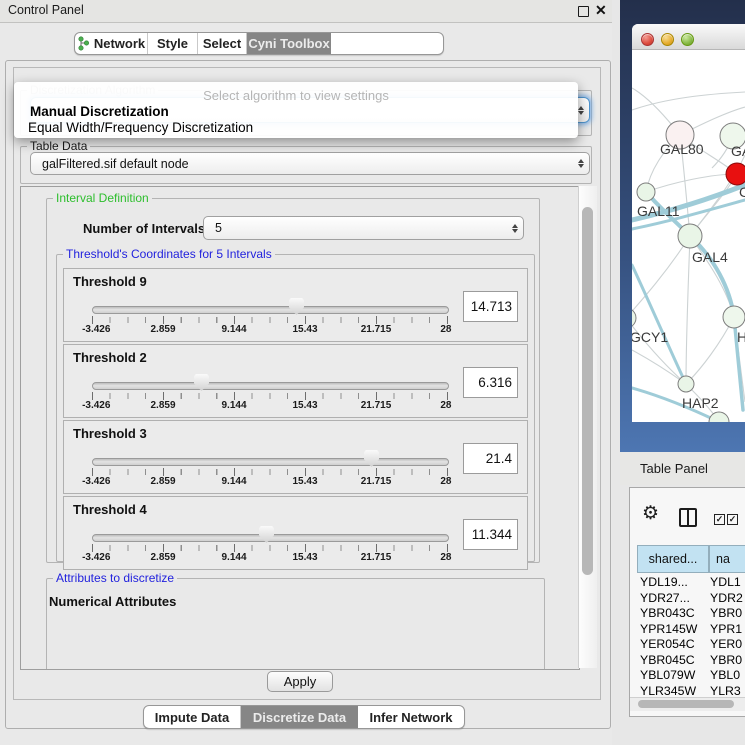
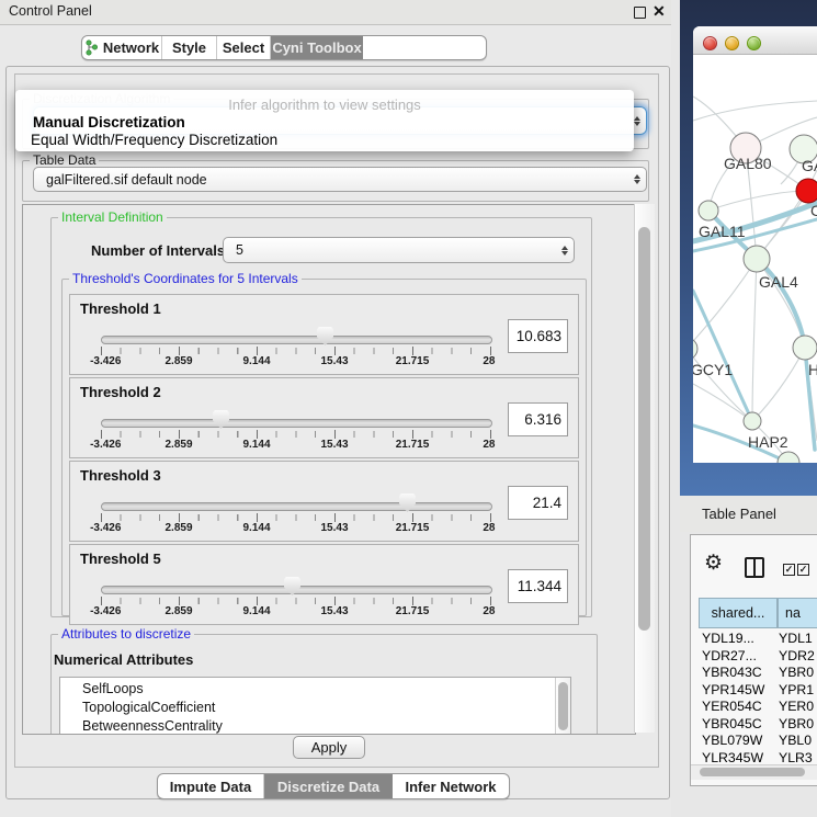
  Control Panel
  ✕
  Network
  Style
  Select
  Cyni Toolbox
  Table Data
  galFiltered.sif default node
  Interval Definition
  Number of Intervals
  5
  Threshold's Coordinates for 5 Intervals
- Threshold 9
+ Threshold 1
  -3.426
  2.859
  9.144
  15.43
  21.715
  28
- 14.713
+ 10.683
  Threshold 2
  -3.426
  2.859
  9.144
  15.43
  21.715
  28
  6.316
  Threshold 3
  -3.426
  2.859
  9.144
  15.43
  21.715
  28
  21.4
- Threshold 4
+ Threshold 5
  -3.426
  2.859
  9.144
  15.43
  21.715
  28
  11.344
  Attributes to discretize
  Numerical Attributes
+ SelfLoops
+ TopologicalCoefficient
+ BetweennessCentrality
  Apply
  Impute Data
  Discretize Data
  Infer Network
- Select algorithm to view settings
+ Infer algorithm to view settings
  Manual Discretization
  Equal Width/Frequency Discretization
  GAL80
  C
  GAL11
  GAL4
  GCY1
  H
  HAP2
  Table Panel
  ⚙
  ✓
  ✓
  shared...
  na
  YDL19...
  YDL1
  YDR27...
  YDR2
  YBR043C
  YBR0
  YPR145W
  YPR1
  YER054C
  YER0
  YBR045C
  YBR0
  YBL079W
  YBL0
  YLR345W
  YLR3
